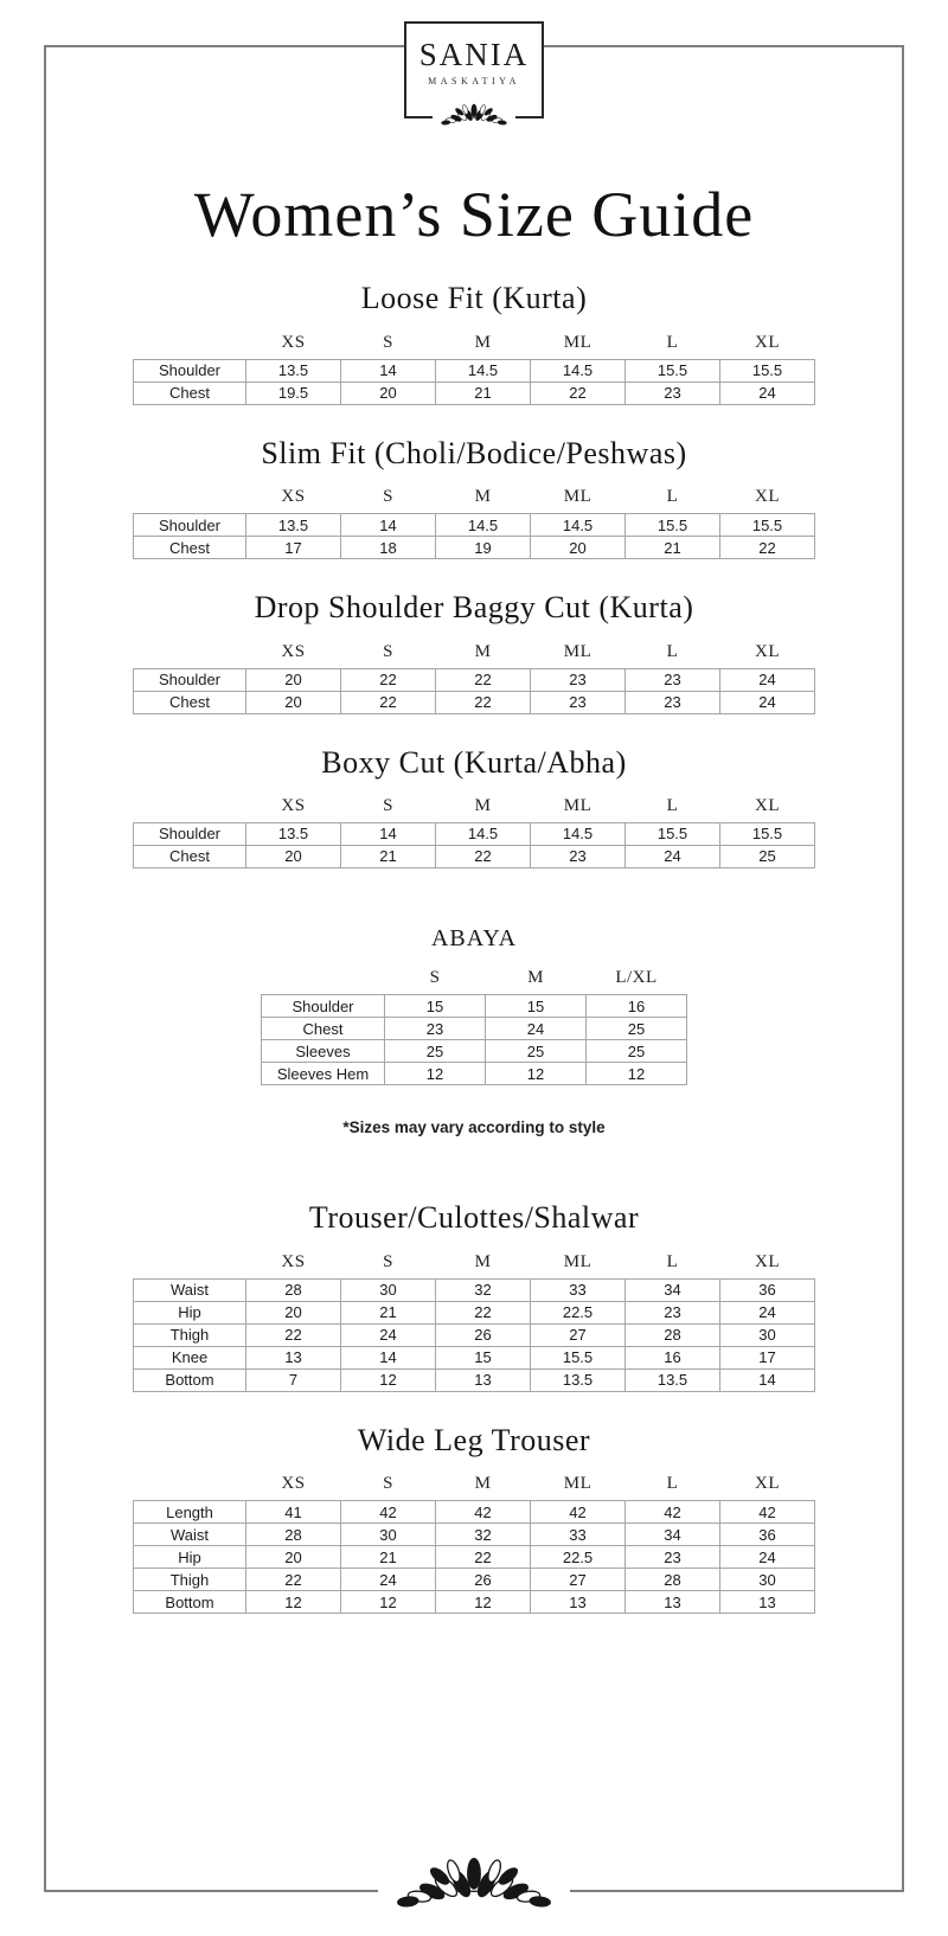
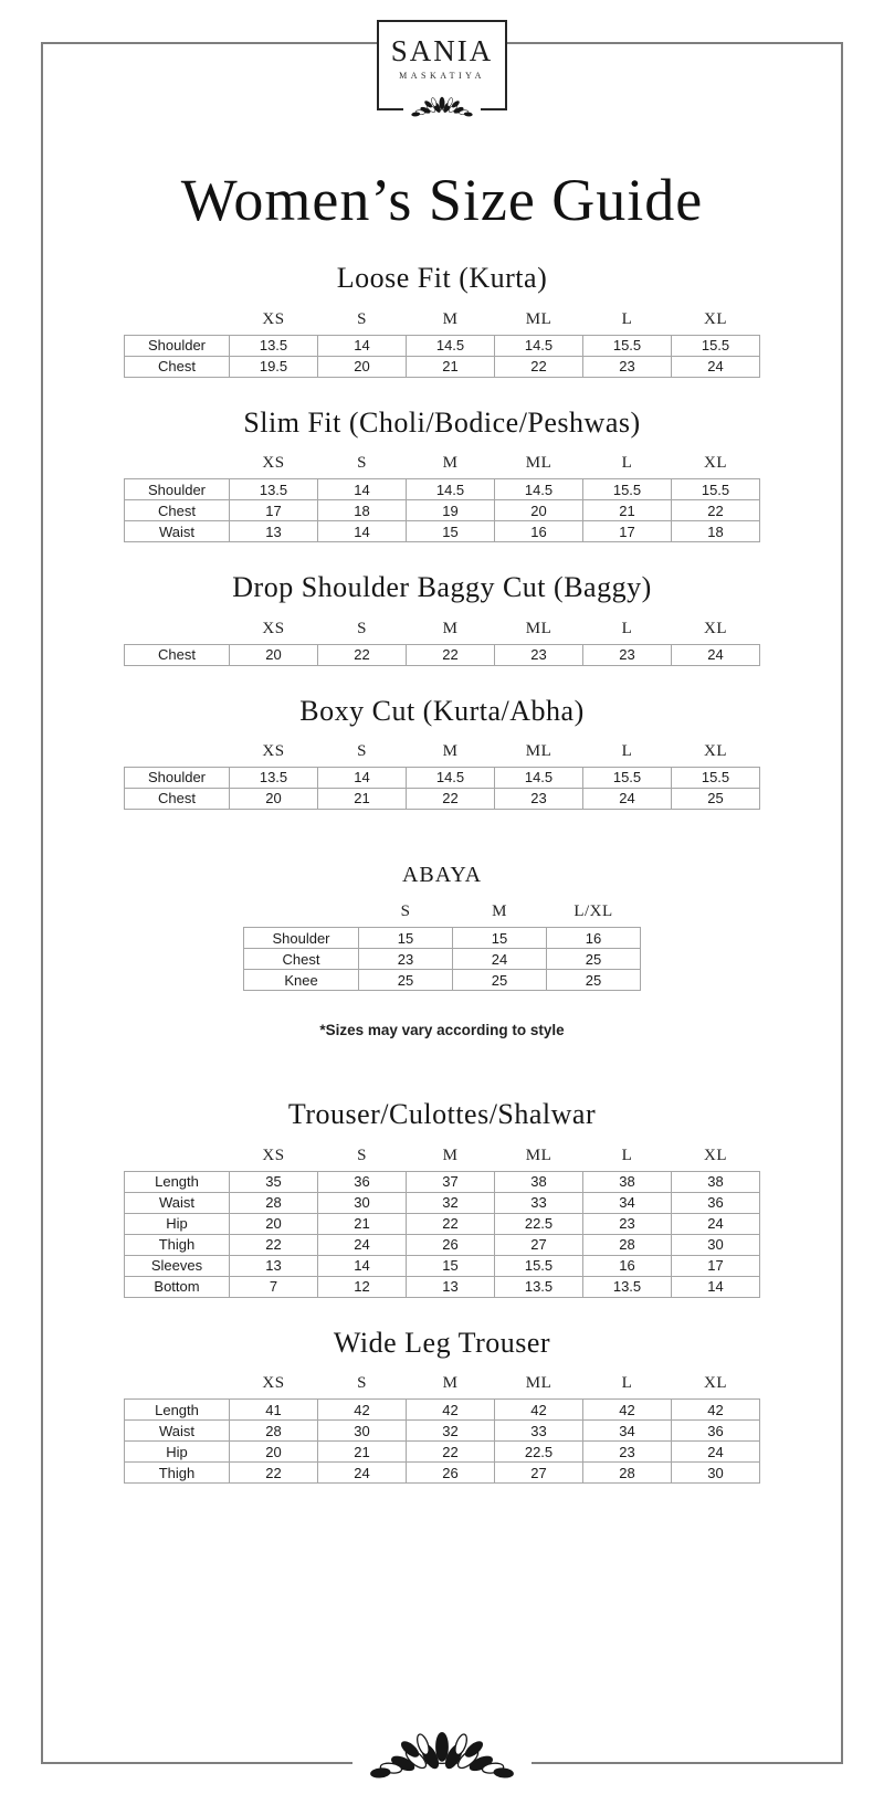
  SANIA
  MASKATIYA
  Women’s Size Guide
  Loose Fit (Kurta)
  	XS	S	M	ML	L	XL
  Shoulder	13.5	14	14.5	14.5	15.5	15.5
  Chest	19.5	20	21	22	23	24
  Slim Fit (Choli/Bodice/Peshwas)
  	XS	S	M	ML	L	XL
  Shoulder	13.5	14	14.5	14.5	15.5	15.5
  Chest	17	18	19	20	21	22
+ Waist	13	14	15	16	17	18
- Drop Shoulder Baggy Cut (Kurta)
+ Drop Shoulder Baggy Cut (Baggy)
  	XS	S	M	ML	L	XL
- Shoulder	20	22	22	23	23	24
  Chest	20	22	22	23	23	24
  Boxy Cut (Kurta/Abha)
  	XS	S	M	ML	L	XL
  Shoulder	13.5	14	14.5	14.5	15.5	15.5
  Chest	20	21	22	23	24	25
  ABAYA
  	S	M	L/XL
  Shoulder	15	15	16
  Chest	23	24	25
- Sleeves	25	25	25
+ Knee	25	25	25
- Sleeves Hem	12	12	12
  *Sizes may vary according to style
  Trouser/Culottes/Shalwar
  	XS	S	M	ML	L	XL
+ Length	35	36	37	38	38	38
  Waist	28	30	32	33	34	36
  Hip	20	21	22	22.5	23	24
  Thigh	22	24	26	27	28	30
- Knee	13	14	15	15.5	16	17
+ Sleeves	13	14	15	15.5	16	17
  Bottom	7	12	13	13.5	13.5	14
  Wide Leg Trouser
  	XS	S	M	ML	L	XL
  Length	41	42	42	42	42	42
  Waist	28	30	32	33	34	36
  Hip	20	21	22	22.5	23	24
  Thigh	22	24	26	27	28	30
- Bottom	12	12	12	13	13	13
